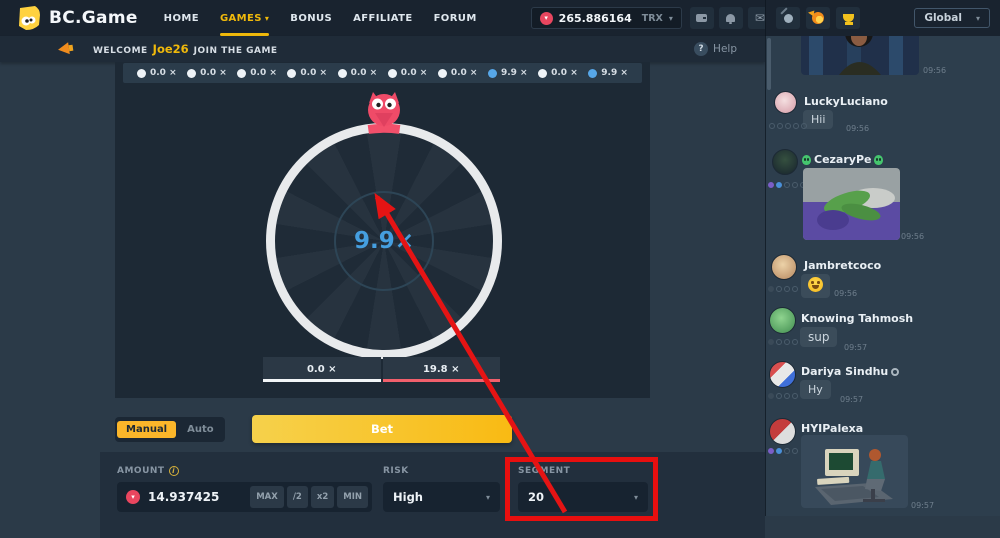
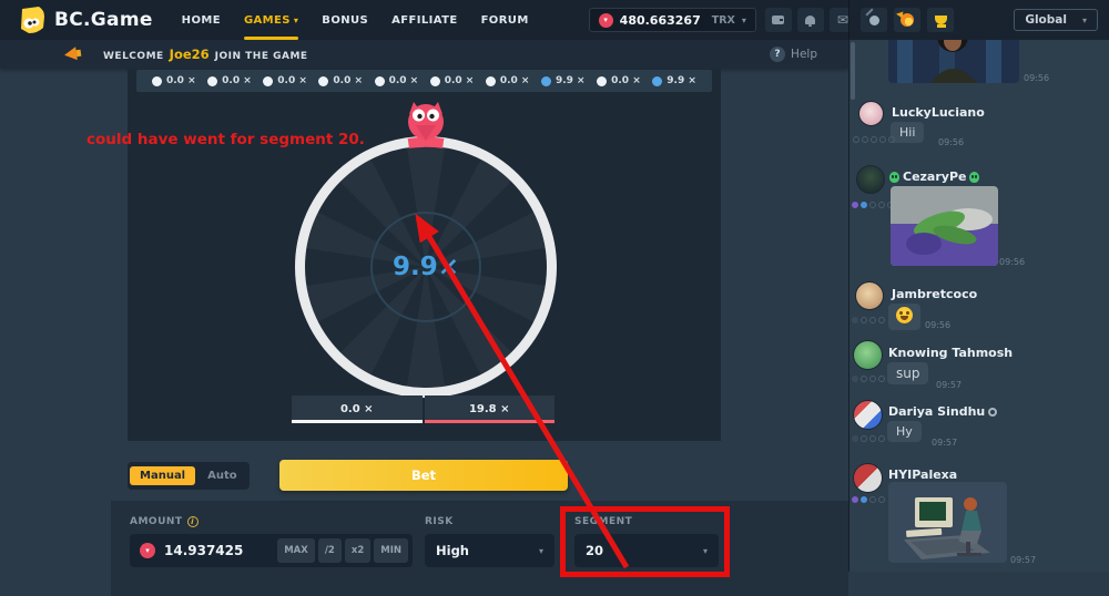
  BC.Game
  HOME
  GAMES
  ▾
  BONUS
  AFFILIATE
  FORUM
  ▾
- 265.886164
+ 480.663267
  TRX
  ▾
  ✉
  Global
  ▾
  WELCOME
  Joe26
  JOIN THE GAME
  ?
  Help
  0.0 ×
  0.0 ×
  0.0 ×
  0.0 ×
  0.0 ×
  0.0 ×
  0.0 ×
  9.9 ×
  0.0 ×
  9.9 ×
  9.9
  0.0 ×
  19.8 ×
  Manual
  Auto
  Bet
  AMOUNT
  i
  ▾
  14.937425
  MAX
  /2
  x2
  MIN
  RISK
  High
  ▾
  SEGMENT
  20
  ▾
+ could have went for segment 20.
  09:56
  LuckyLuciano
  Hii
  09:56
  CezaryPe
  09:56
  Jambretcoco
  09:56
  Knowing Tahmosh
  sup
  09:57
  Dariya Sindhu
  Hy
  09:57
  HYIPalexa
  09:57
